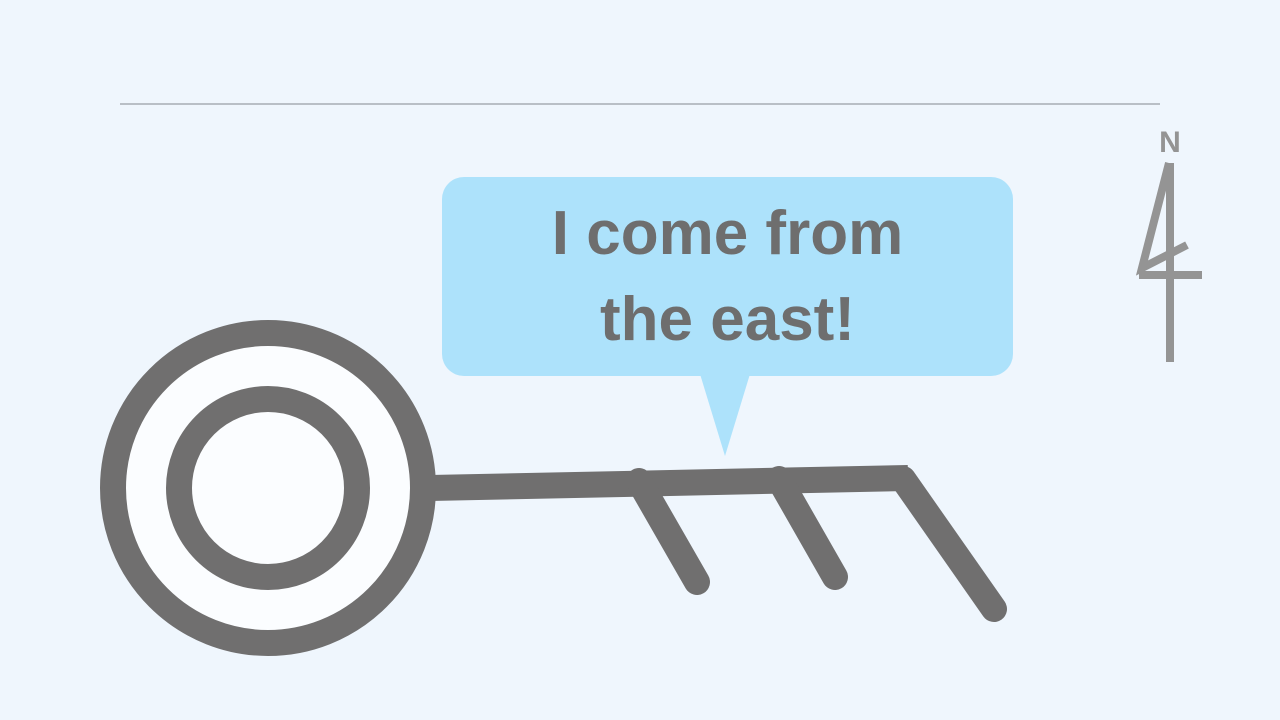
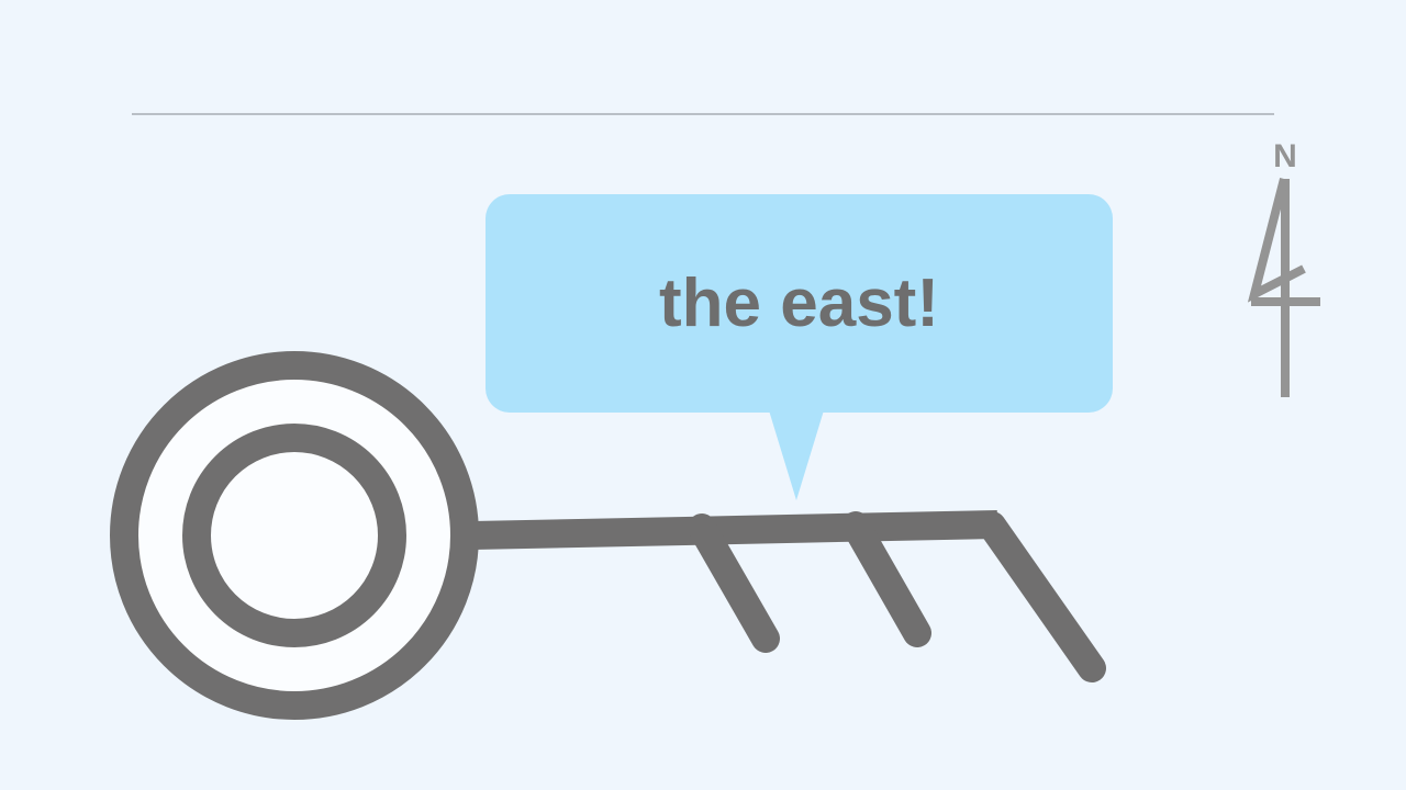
- I come from
  the east!
  N
